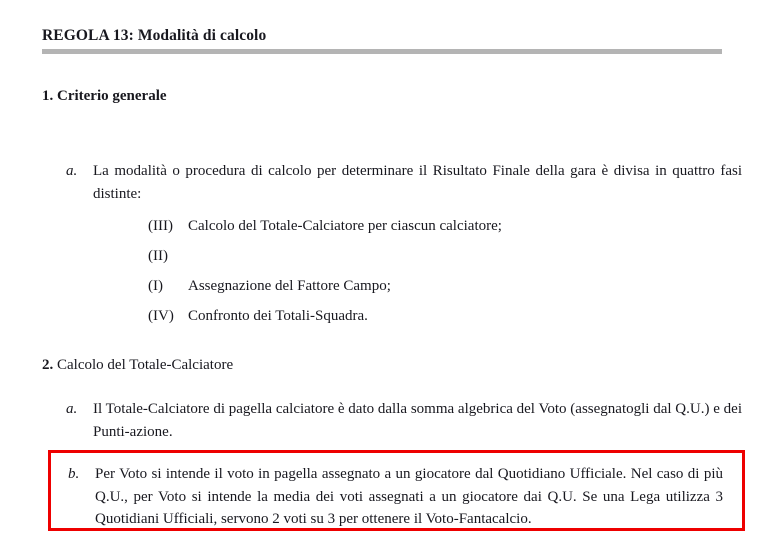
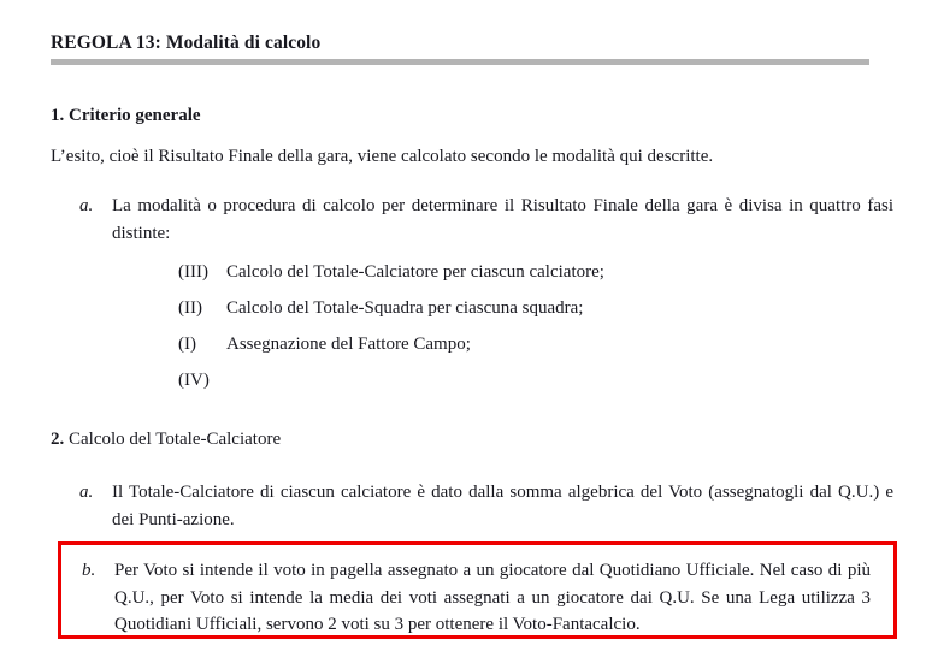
  REGOLA 13: Modalità di calcolo
  1. Criterio generale
+ L’esito, cioè il Risultato Finale della gara, viene calcolato secondo le modalità qui descritte.
  a.
  La modalità o procedura di calcolo per determinare il Risultato Finale della gara è divisa in quattro fasi distinte:
  (III)
  Calcolo del Totale-Calciatore per ciascun calciatore;
  (II)
+ Calcolo del Totale-Squadra per ciascuna squadra;
  (I)
  Assegnazione del Fattore Campo;
  (IV)
- Confronto dei Totali-Squadra.
  2. Calcolo del Totale-Calciatore
  a.
- Il Totale-Calciatore di pagella calciatore è dato dalla somma algebrica del Voto (assegnatogli dal Q.U.) e dei Punti-azione.
+ Il Totale-Calciatore di ciascun calciatore è dato dalla somma algebrica del Voto (assegnatogli dal Q.U.) e dei Punti-azione.
  b.
  Per Voto si intende il voto in pagella assegnato a un giocatore dal Quotidiano Ufficiale. Nel caso di più Q.U., per Voto si intende la media dei voti assegnati a un giocatore dai Q.U. Se una Lega utilizza 3 Quotidiani Ufficiali, servono 2 voti su 3 per ottenere il Voto-Fantacalcio.
